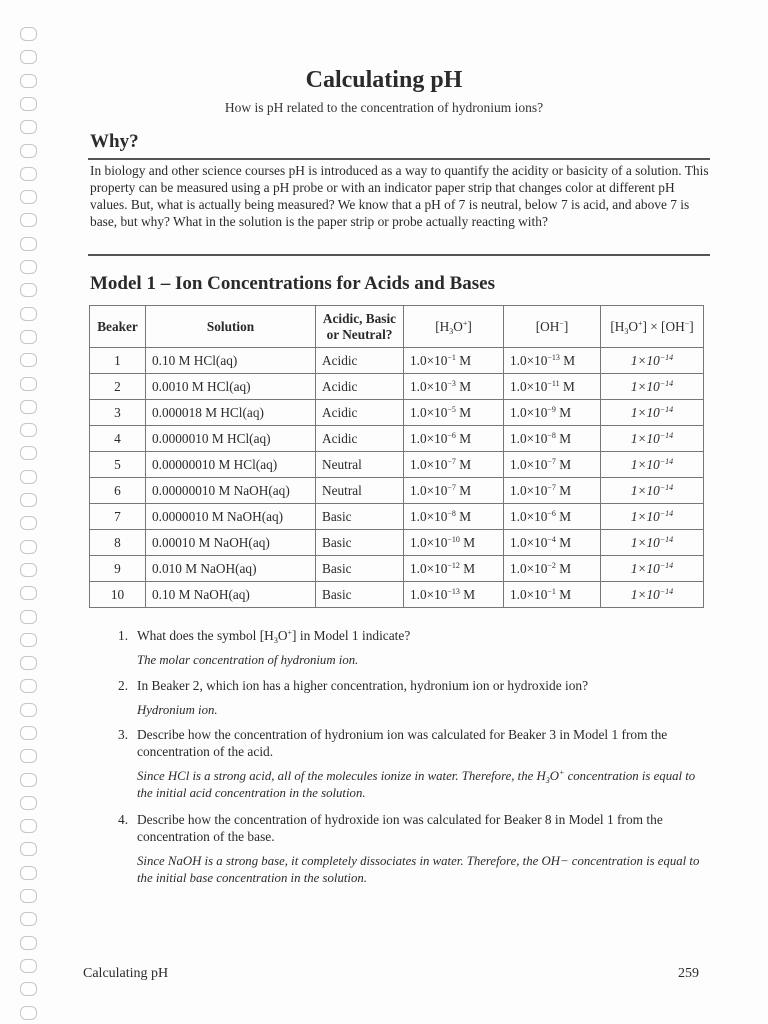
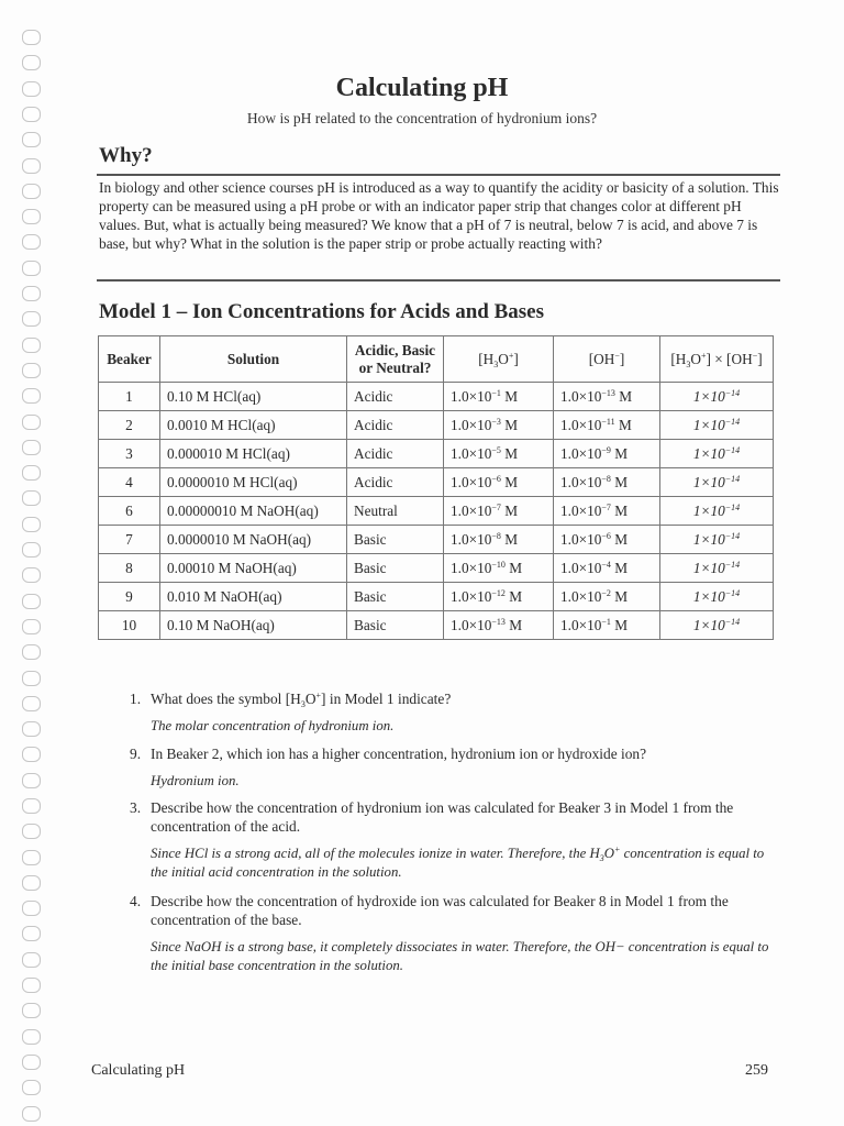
  Calculating pH
  How is pH related to the concentration of hydronium ions?
  Why?
  In biology and other science courses pH is introduced as a way to quantify the acidity or basicity of a solution. This property can be measured using a pH probe or with an indicator paper strip that changes color at different pH values. But, what is actually being measured? We know that a pH of 7 is neutral, below 7 is acid, and above 7 is base, but why? What in the solution is the paper strip or probe actually reacting with?
  Model 1 – Ion Concentrations for Acids and Bases
  Beaker	Solution	Acidic, Basic or Neutral?	[H3O+]	[OH−]	[H3O+] × [OH−]
  1	0.10 M HCl(aq)	Acidic	1.0×10−1 M	1.0×10−13 M	1×10−14
  2	0.0010 M HCl(aq)	Acidic	1.0×10−3 M	1.0×10−11 M	1×10−14
- 3	0.000018 M HCl(aq)	Acidic	1.0×10−5 M	1.0×10−9 M	1×10−14
+ 3	0.000010 M HCl(aq)	Acidic	1.0×10−5 M	1.0×10−9 M	1×10−14
  4	0.0000010 M HCl(aq)	Acidic	1.0×10−6 M	1.0×10−8 M	1×10−14
- 5	0.00000010 M HCl(aq)	Neutral	1.0×10−7 M	1.0×10−7 M	1×10−14
  6	0.00000010 M NaOH(aq)	Neutral	1.0×10−7 M	1.0×10−7 M	1×10−14
  7	0.0000010 M NaOH(aq)	Basic	1.0×10−8 M	1.0×10−6 M	1×10−14
  8	0.00010 M NaOH(aq)	Basic	1.0×10−10 M	1.0×10−4 M	1×10−14
  9	0.010 M NaOH(aq)	Basic	1.0×10−12 M	1.0×10−2 M	1×10−14
  10	0.10 M NaOH(aq)	Basic	1.0×10−13 M	1.0×10−1 M	1×10−14
  1.
  What does the symbol [H3O+] in Model 1 indicate?
  The molar concentration of hydronium ion.
- 2.
+ 9.
  In Beaker 2, which ion has a higher concentration, hydronium ion or hydroxide ion?
  Hydronium ion.
  3.
  Describe how the concentration of hydronium ion was calculated for Beaker 3 in Model 1 from the concentration of the acid.
  Since HCl is a strong acid, all of the molecules ionize in water. Therefore, the H3O+ concentration is equal to the initial acid concentration in the solution.
  4.
  Describe how the concentration of hydroxide ion was calculated for Beaker 8 in Model 1 from the concentration of the base.
  Since NaOH is a strong base, it completely dissociates in water. Therefore, the OH− concentration is equal to the initial base concentration in the solution.
  Calculating pH
  259
